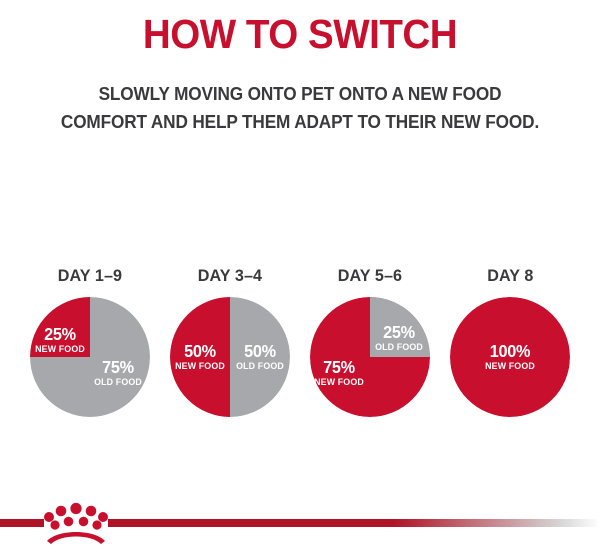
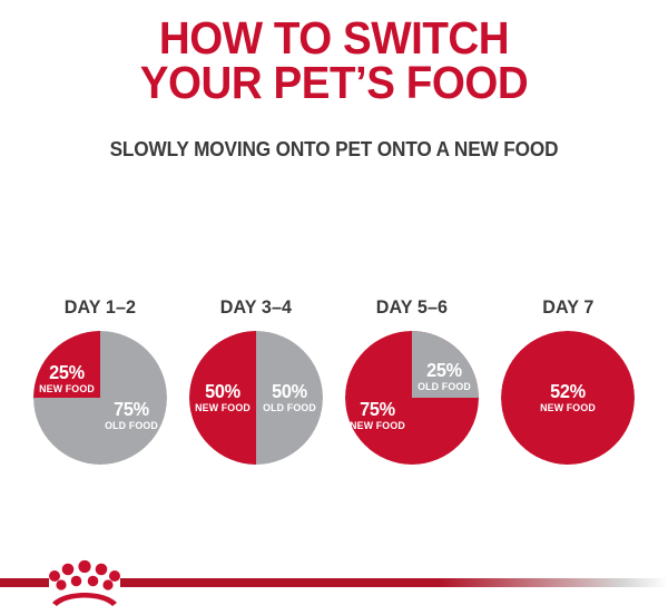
  HOW TO SWITCH
+ YOUR PET’S FOOD
  SLOWLY MOVING ONTO PET ONTO A NEW FOOD
- COMFORT AND HELP THEM ADAPT TO THEIR NEW FOOD.
- DAY 1–9
+ DAY 1–2
  25%
  NEW FOOD
  75%
  OLD FOOD
  DAY 3–4
  50%
  NEW FOOD
  50%
  OLD FOOD
  DAY 5–6
  25%
  OLD FOOD
  75%
  NEW FOOD
- DAY 8
+ DAY 7
- 100%
+ 52%
  NEW FOOD
